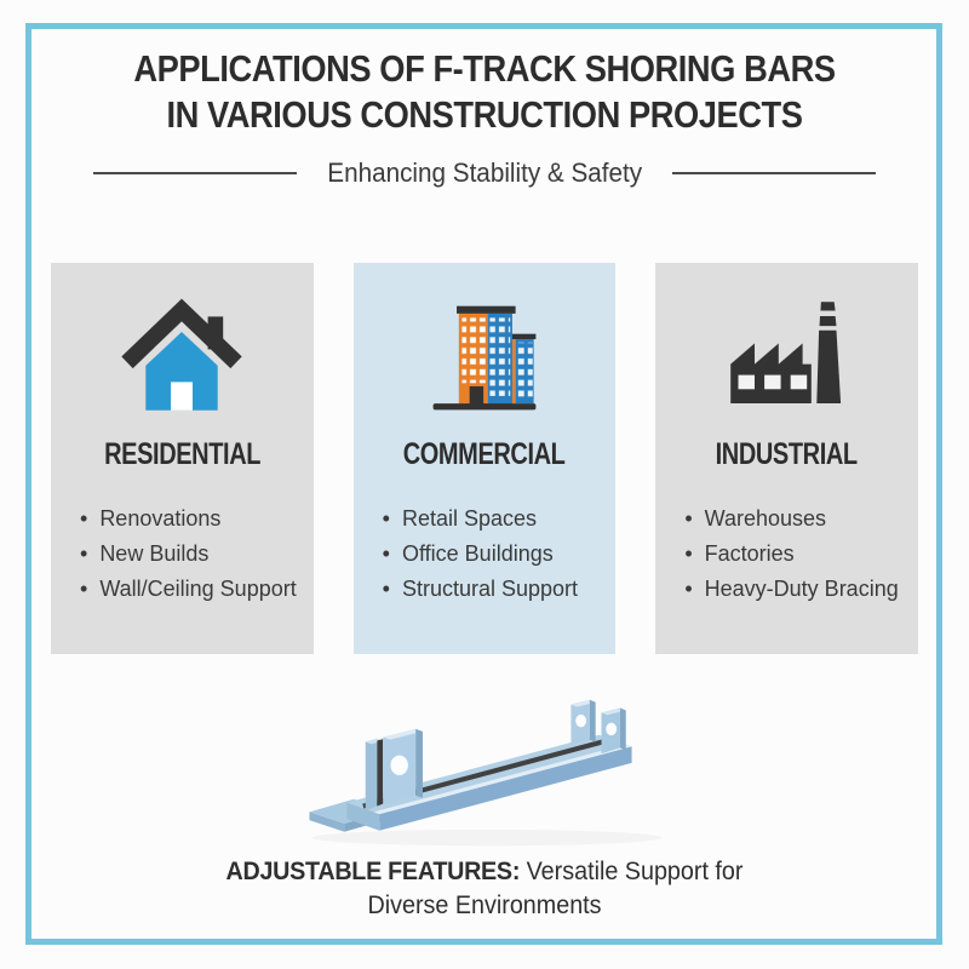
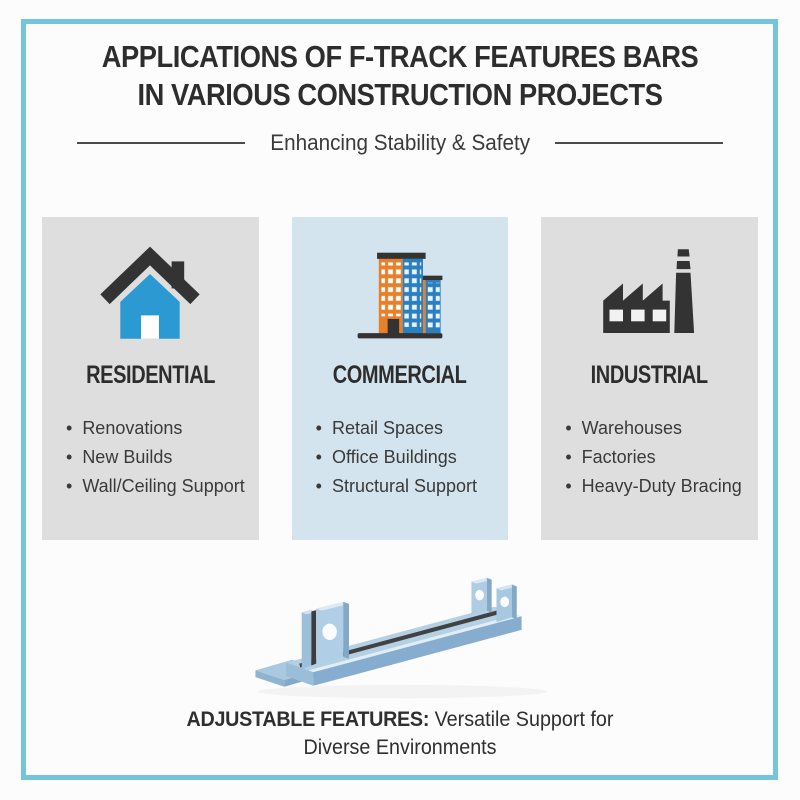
- APPLICATIONS OF F-TRACK SHORING BARS
+ APPLICATIONS OF F-TRACK FEATURES BARS
  IN VARIOUS CONSTRUCTION PROJECTS
  Enhancing Stability & Safety
  RESIDENTIAL
  Renovations
  New Builds
  Wall/Ceiling Support
  COMMERCIAL
  Retail Spaces
  Office Buildings
  Structural Support
  INDUSTRIAL
  Warehouses
  Factories
  Heavy-Duty Bracing
  ADJUSTABLE FEATURES: Versatile Support for Diverse Environments
